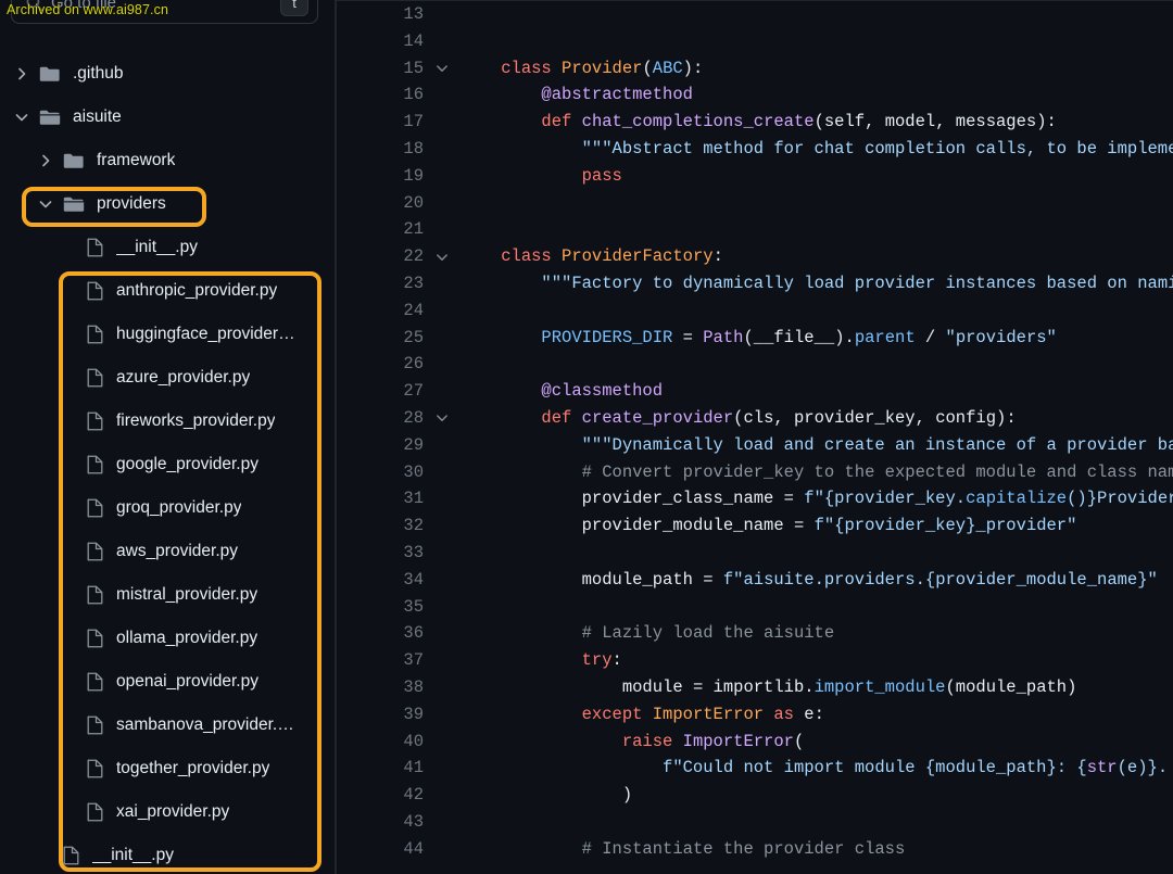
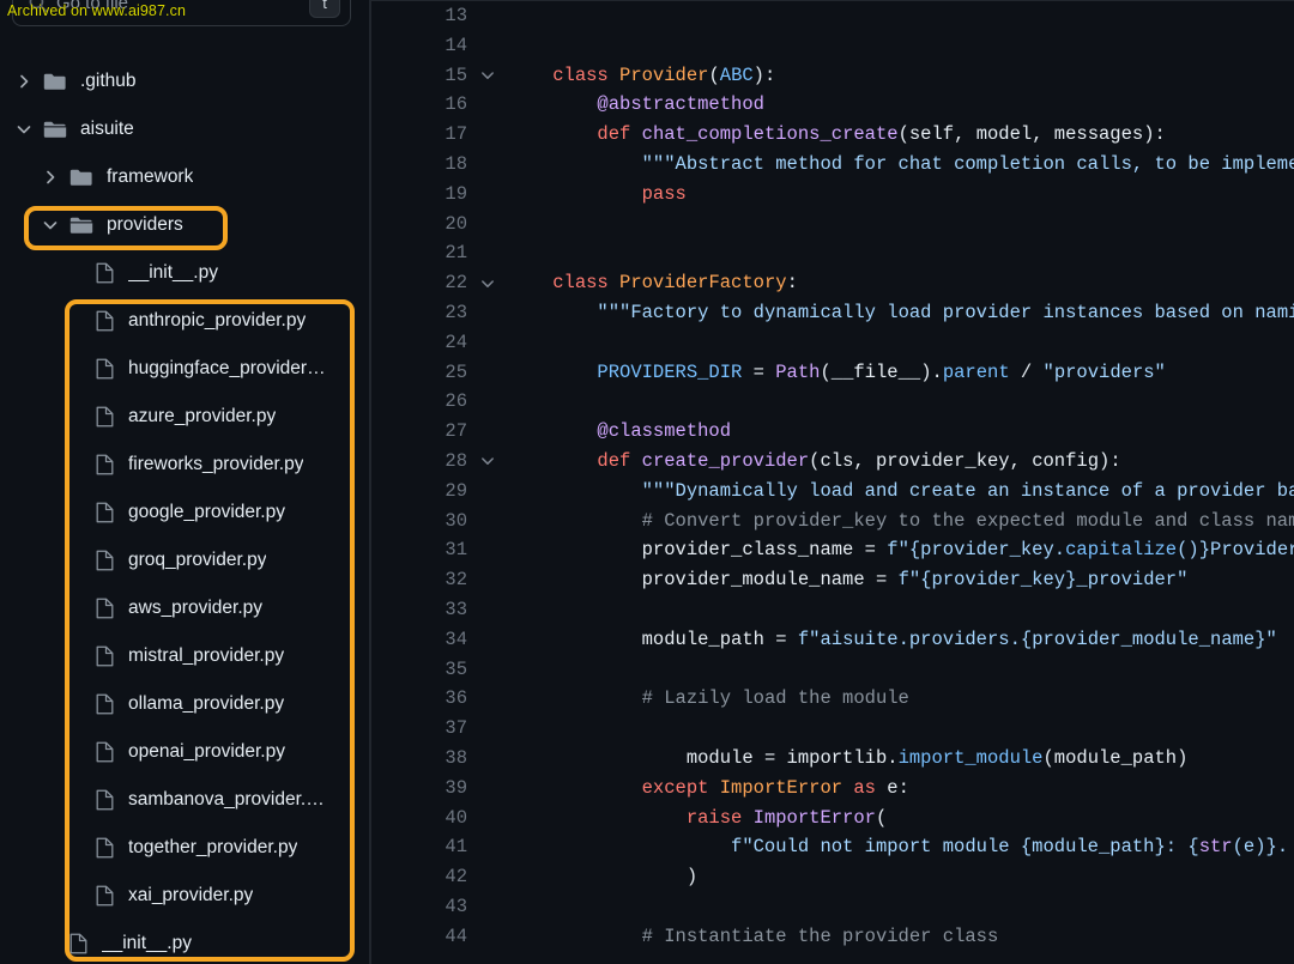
  Go to file
  t
  .github
  aisuite
  framework
  providers
  __init__.py
  anthropic_provider.py
  huggingface_provider…
  azure_provider.py
  fireworks_provider.py
  google_provider.py
  groq_provider.py
  aws_provider.py
  mistral_provider.py
  ollama_provider.py
  openai_provider.py
  sambanova_provider.…
  together_provider.py
  xai_provider.py
  __init__.py
  13
  14
  15
  class Provider(ABC):
  16
  @abstractmethod
  17
  def chat_completions_create(self, model, messages):
  18
  """Abstract method for chat completion calls, to be implem
  19
  pass
  20
  21
  22
  class ProviderFactory:
  23
  """Factory to dynamically load provider instances based on nam
  24
  25
  PROVIDERS_DIR = Path(__file__).parent / "providers"
  26
  27
  @classmethod
  28
  def create_provider(cls, provider_key, config):
  29
  """Dynamically load and create an instance of a provider b
  30
  # Convert provider_key to the expected module and class na
  31
  provider_class_name = f"{provider_key.capitalize()}Provide
  32
  provider_module_name = f"{provider_key}_provider"
  33
  34
  module_path = f"aisuite.providers.{provider_module_name}"
  35
  36
- # Lazily load the aisuite
+ # Lazily load the module
  37
- try:
  38
  module = importlib.import_module(module_path)
  39
  except ImportError as e:
  40
  raise ImportError(
  41
  f"Could not import module {module_path}: {str(e)}.
  42
  )
  43
  44
  # Instantiate the provider class
  Archived on www.ai987.cn
